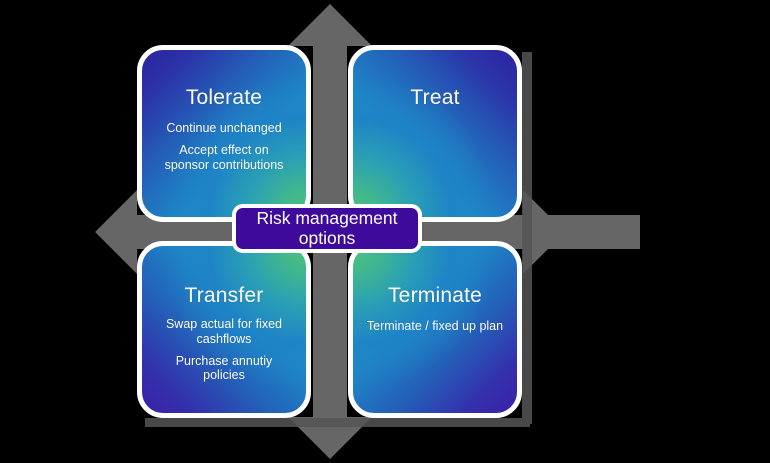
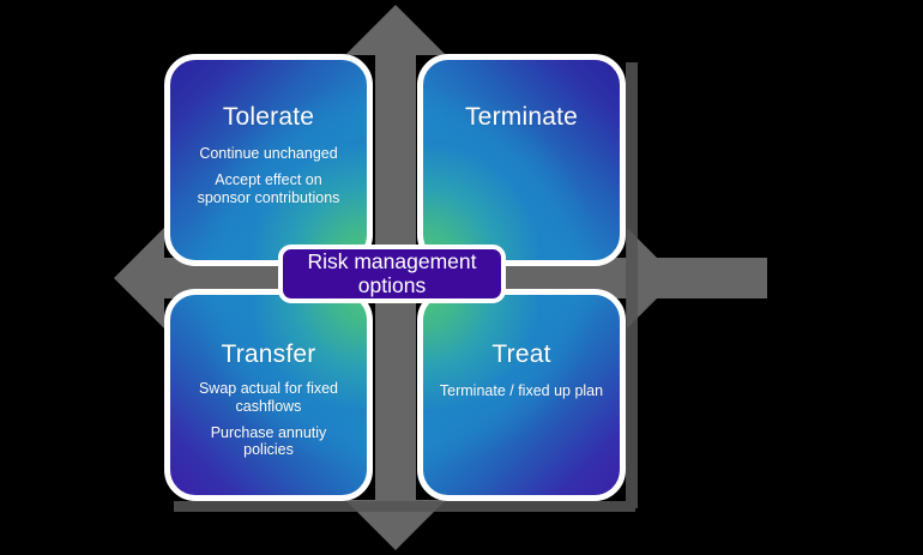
  Tolerate
  Continue unchanged
  Accept effect on
  sponsor contributions
- Treat
+ Terminate
  Transfer
  Swap actual for fixed
  cashflows
  Purchase annutiy
  policies
- Terminate
+ Treat
  Terminate / fixed up plan
  Risk management
  options
